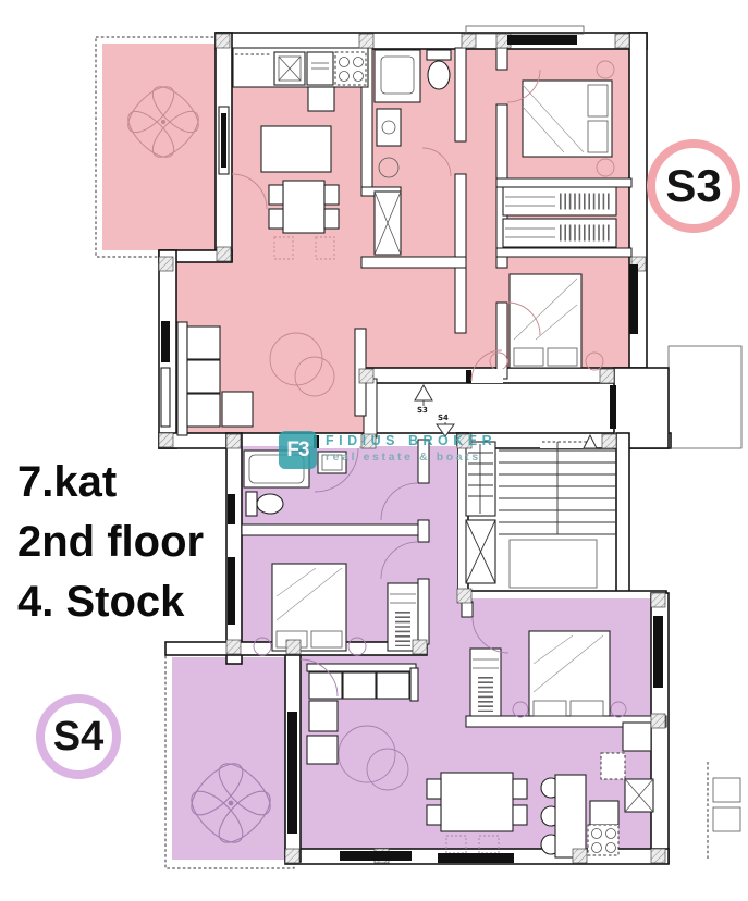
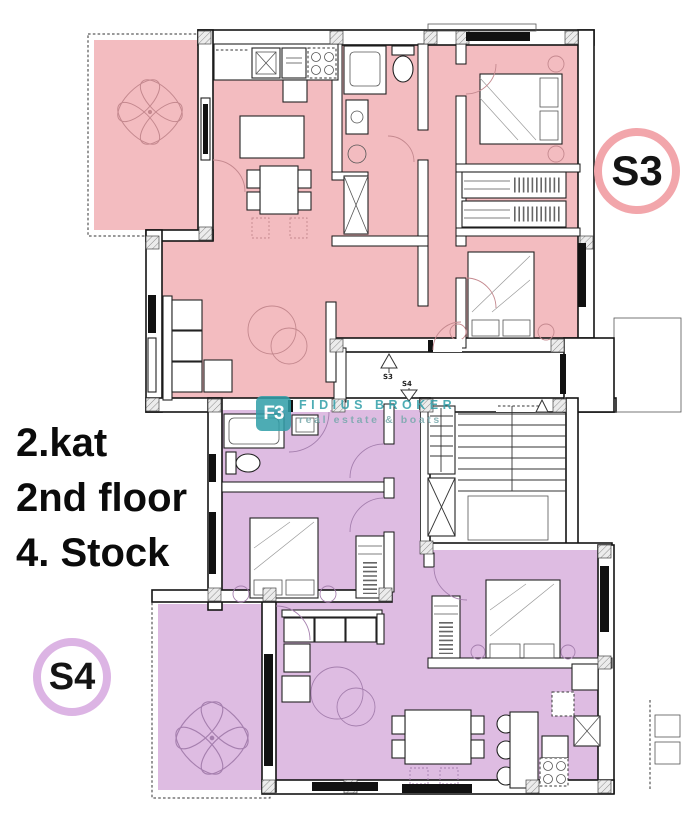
  S3
  S4
- 7.kat
+ 2.kat
  2nd floor
  4. Stock
  S3
  S4
  F3
  FIDIUS BROKER
  real estate & boats
